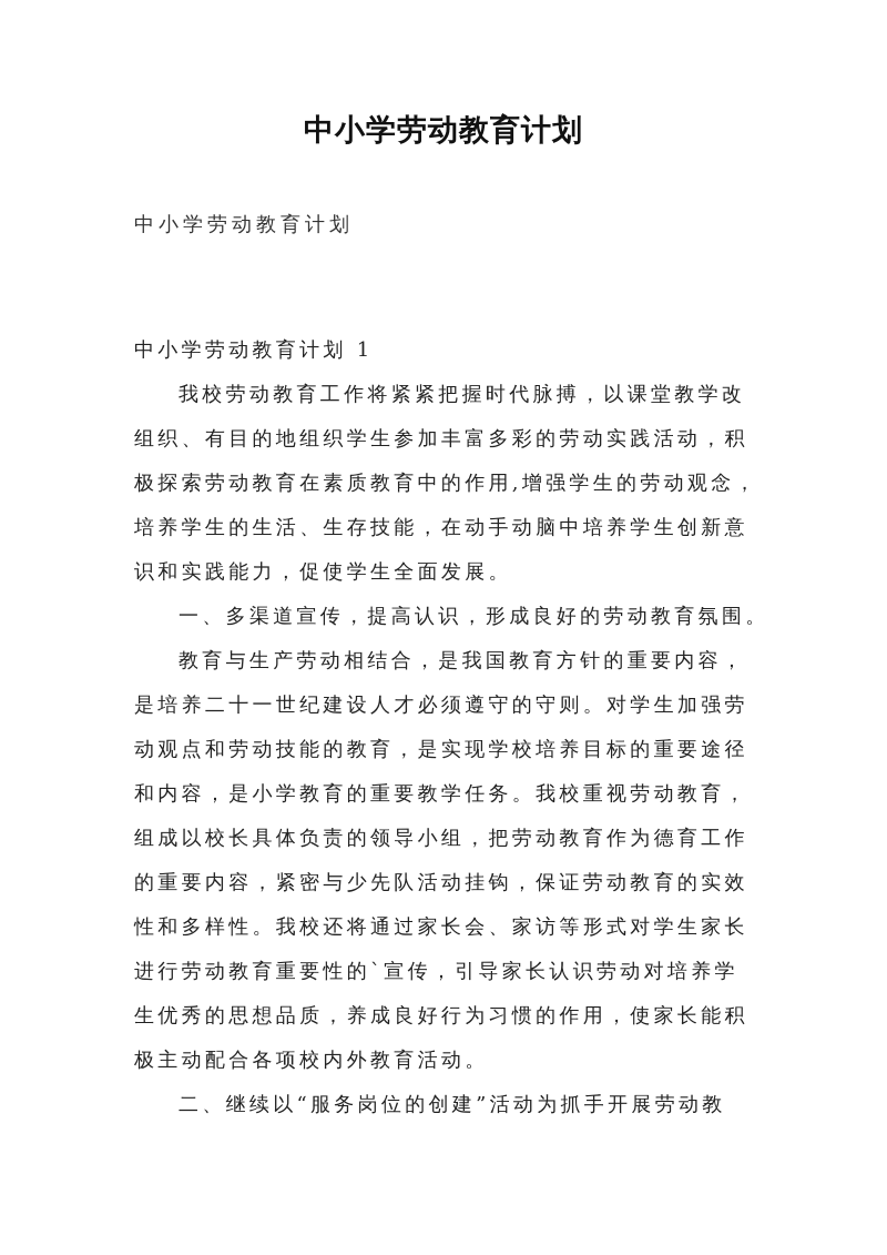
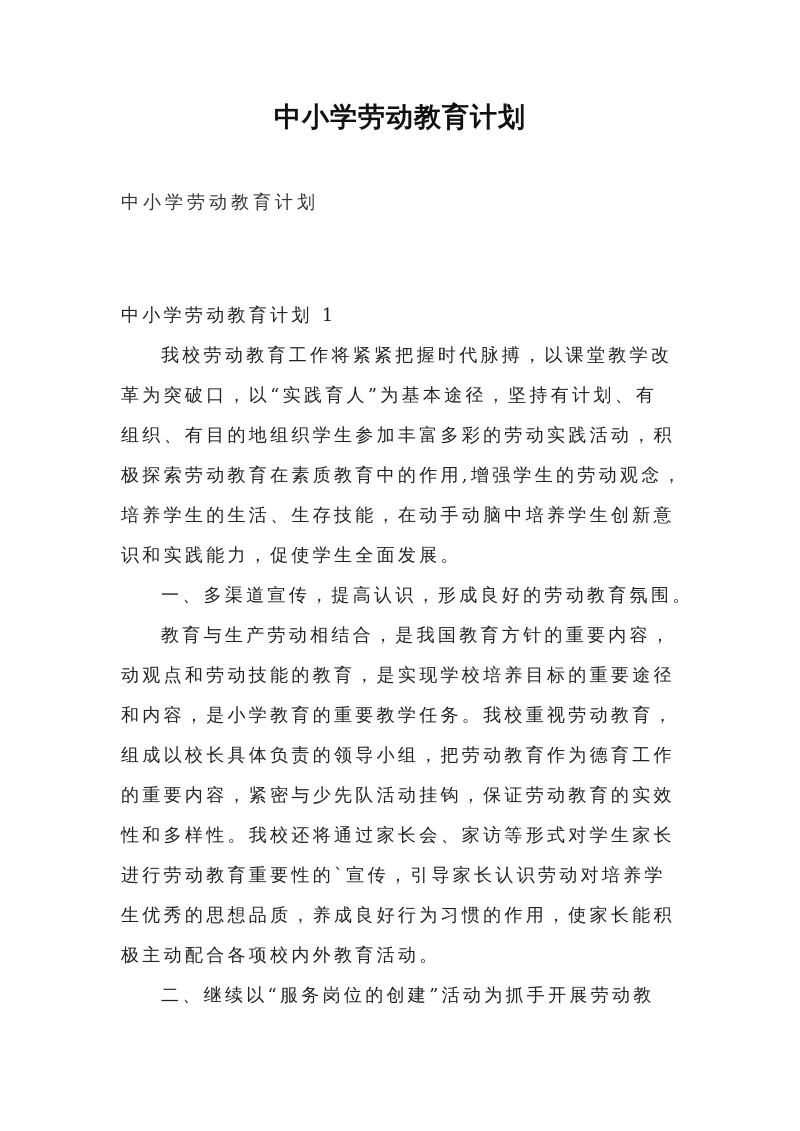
  中小学劳动教育计划
  中小学劳动教育计划
  中小学劳动教育计划 1
  我校劳动教育工作将紧紧把握时代脉搏，以课堂教学改
+ 革为突破口，以“实践育人”为基本途径，坚持有计划、有
  组织、有目的地组织学生参加丰富多彩的劳动实践活动，积
  极探索劳动教育在素质教育中的作用,增强学生的劳动观念，
  培养学生的生活、生存技能，在动手动脑中培养学生创新意
  识和实践能力，促使学生全面发展。
  一、多渠道宣传，提高认识，形成良好的劳动教育氛围。
  教育与生产劳动相结合，是我国教育方针的重要内容，
- 是培养二十一世纪建设人才必须遵守的守则。对学生加强劳
  动观点和劳动技能的教育，是实现学校培养目标的重要途径
  和内容，是小学教育的重要教学任务。我校重视劳动教育，
  组成以校长具体负责的领导小组，把劳动教育作为德育工作
  的重要内容，紧密与少先队活动挂钩，保证劳动教育的实效
  性和多样性。我校还将通过家长会、家访等形式对学生家长
  进行劳动教育重要性的`宣传，引导家长认识劳动对培养学
  生优秀的思想品质，养成良好行为习惯的作用，使家长能积
  极主动配合各项校内外教育活动。
  二、继续以“服务岗位的创建”活动为抓手开展劳动教
